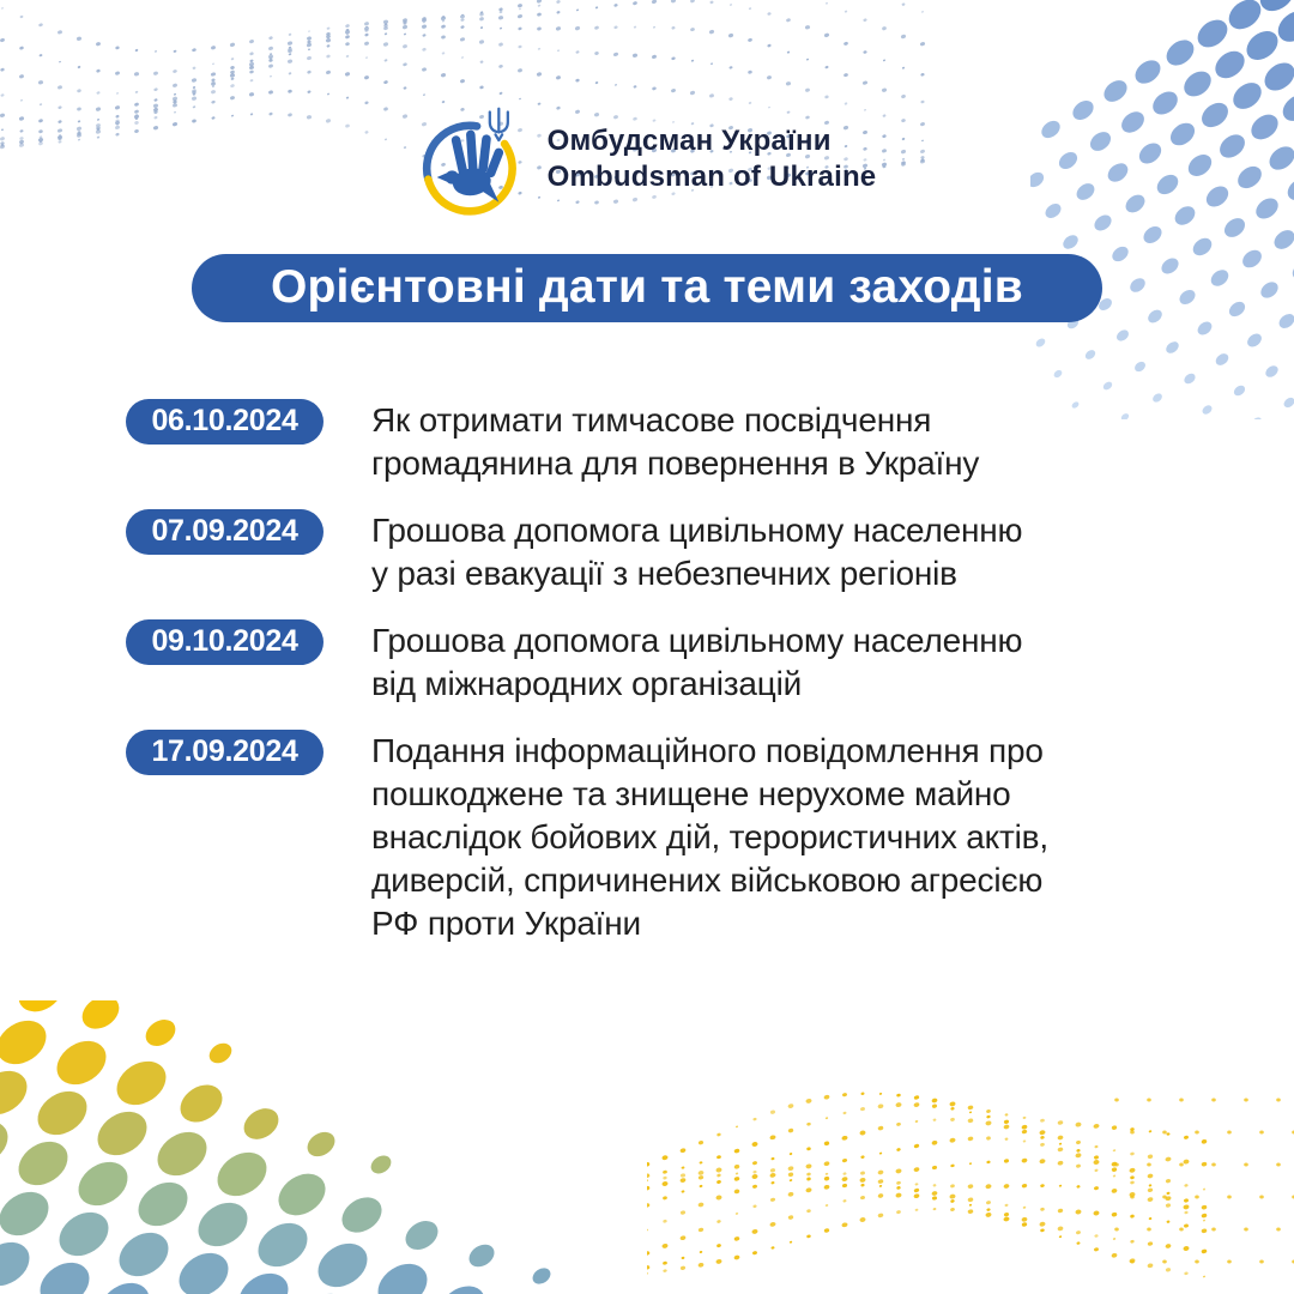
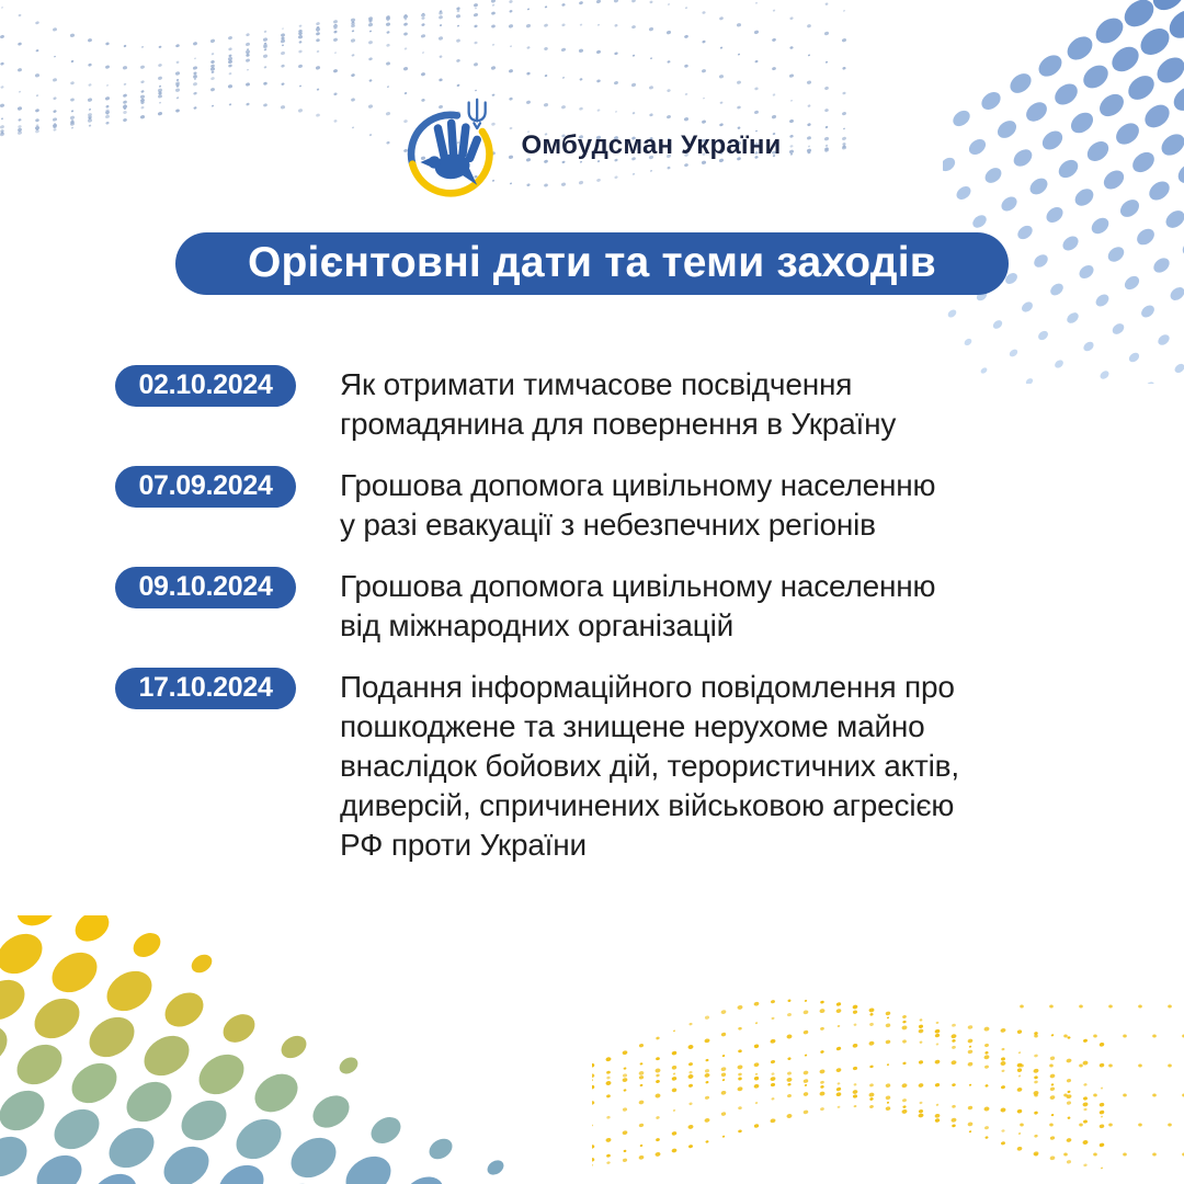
  Омбудсман України
- Ombudsman of Ukraine
  Орієнтовні дати та теми заходів
- 06.10.2024
+ 02.10.2024
  Як отримати тимчасове посвідчення
  громадянина для повернення в Україну
  07.09.2024
  Грошова допомога цивільному населенню
  у разі евакуації з небезпечних регіонів
  09.10.2024
  Грошова допомога цивільному населенню
  від міжнародних організацій
- 17.09.2024
+ 17.10.2024
  Подання інформаційного повідомлення про
  пошкоджене та знищене нерухоме майно
  внаслідок бойових дій, терористичних актів,
  диверсій, спричинених військовою агресією
  РФ проти України
